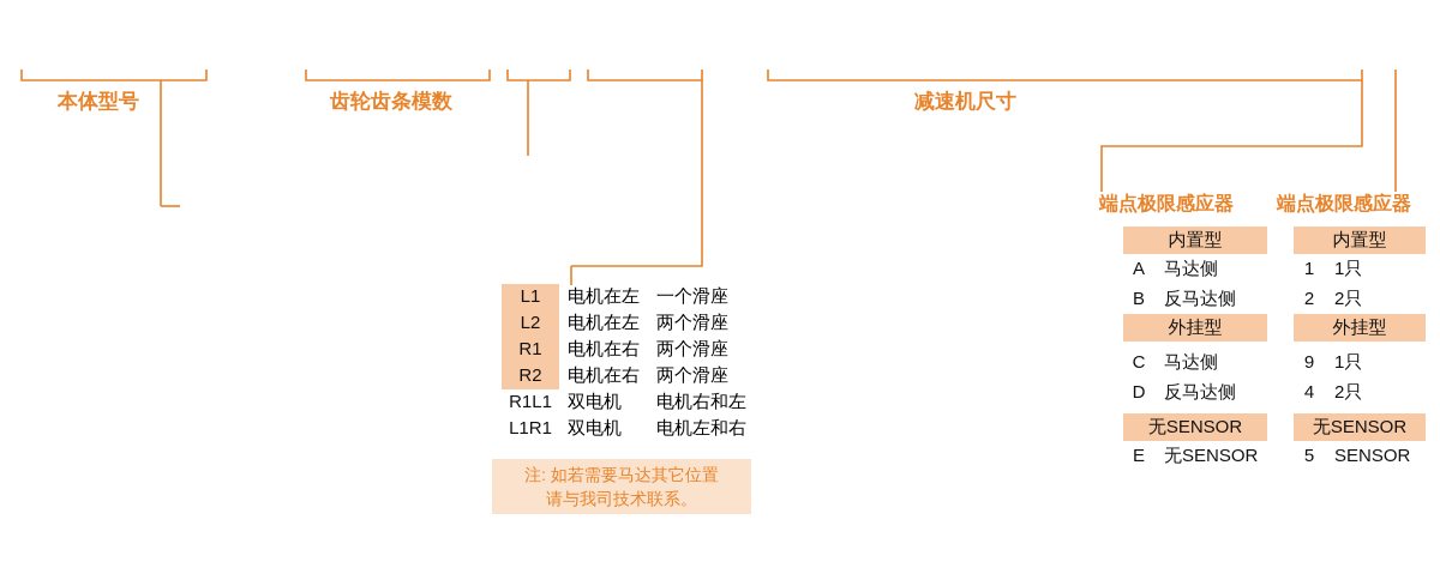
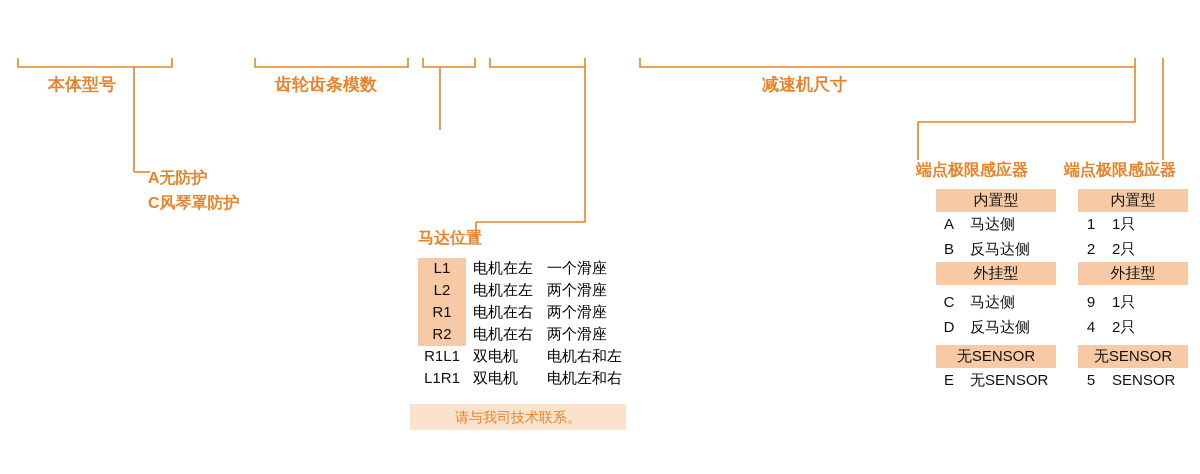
  本体型号
  齿轮齿条模数
  减速机尺寸
+ A无防护
+ C风琴罩防护
+ 马达位置
  L1
  电机在左
  一个滑座
  L2
  电机在左
  两个滑座
  R1
  电机在右
  两个滑座
  R2
  电机在右
  两个滑座
  R1L1
  双电机
  电机右和左
  L1R1
  双电机
  电机左和右
- 注: 如若需要马达其它位置
  请与我司技术联系。
  端点极限感应器
  内置型
  A
  马达侧
  B
  反马达侧
  外挂型
  C
  马达侧
  D
  反马达侧
  无SENSOR
  E
  无SENSOR
  端点极限感应器
  内置型
  1
  1只
  2
  2只
  外挂型
  9
  1只
  4
  2只
  无SENSOR
  5
  SENSOR
